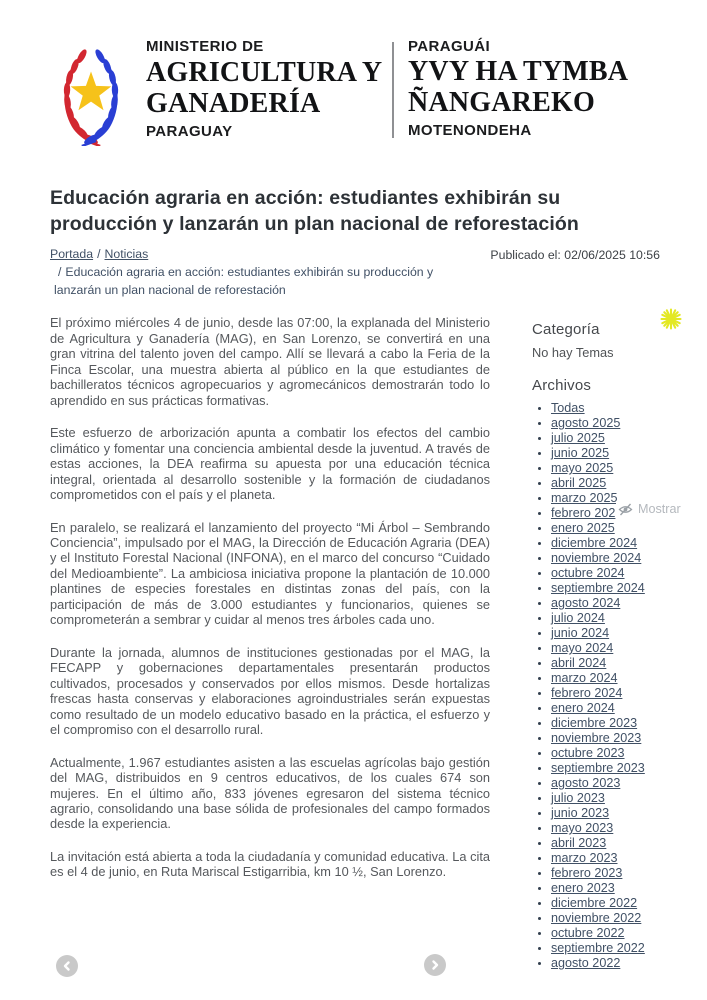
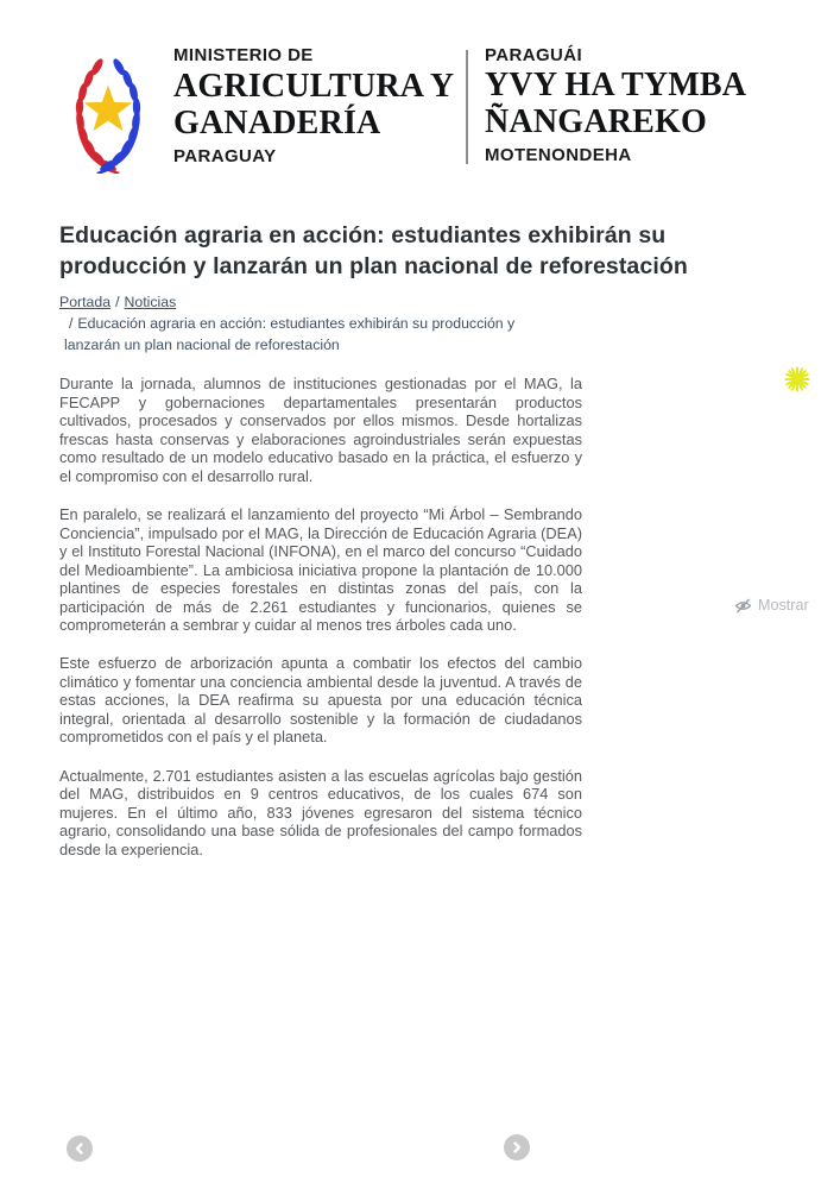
  MINISTERIO DE
  AGRICULTURA Y
  GANADERÍA
  PARAGUAY
  PARAGUÁI
  YVY HA TYMBA
  ÑANGAREKO
  MOTENONDEHA
  Educación agraria en acción: estudiantes exhibirán su producción y lanzarán un plan nacional de reforestación
  Portada / Noticias
  / Educación agraria en acción: estudiantes exhibirán su producción y lanzarán un plan nacional de reforestación
- Publicado el: 02/06/2025 10:56
- El próximo miércoles 4 de junio, desde las 07:00, la explanada del Ministerio de Agricultura y Ganadería (MAG), en San Lorenzo, se convertirá en una gran vitrina del talento joven del campo. Allí se llevará a cabo la Feria de la Finca Escolar, una muestra abierta al público en la que estudiantes de bachilleratos técnicos agropecuarios y agromecánicos demostrarán todo lo aprendido en sus prácticas formativas.
- Este esfuerzo de arborización apunta a combatir los efectos del cambio climático y fomentar una conciencia ambiental desde la juventud. A través de estas acciones, la DEA reafirma su apuesta por una educación técnica integral, orientada al desarrollo sostenible y la formación de ciudadanos comprometidos con el país y el planeta.
+ Durante la jornada, alumnos de instituciones gestionadas por el MAG, la FECAPP y gobernaciones departamentales presentarán productos cultivados, procesados y conservados por ellos mismos. Desde hortalizas frescas hasta conservas y elaboraciones agroindustriales serán expuestas como resultado de un modelo educativo basado en la práctica, el esfuerzo y el compromiso con el desarrollo rural.
- En paralelo, se realizará el lanzamiento del proyecto “Mi Árbol – Sembrando Conciencia”, impulsado por el MAG, la Dirección de Educación Agraria (DEA) y el Instituto Forestal Nacional (INFONA), en el marco del concurso “Cuidado del Medioambiente”. La ambiciosa iniciativa propone la plantación de 10.000 plantines de especies forestales en distintas zonas del país, con la participación de más de 3.000 estudiantes y funcionarios, quienes se comprometerán a sembrar y cuidar al menos tres árboles cada uno.
+ En paralelo, se realizará el lanzamiento del proyecto “Mi Árbol – Sembrando Conciencia”, impulsado por el MAG, la Dirección de Educación Agraria (DEA) y el Instituto Forestal Nacional (INFONA), en el marco del concurso “Cuidado del Medioambiente”. La ambiciosa iniciativa propone la plantación de 10.000 plantines de especies forestales en distintas zonas del país, con la participación de más de 2.261 estudiantes y funcionarios, quienes se comprometerán a sembrar y cuidar al menos tres árboles cada uno.
- Durante la jornada, alumnos de instituciones gestionadas por el MAG, la FECAPP y gobernaciones departamentales presentarán productos cultivados, procesados y conservados por ellos mismos. Desde hortalizas frescas hasta conservas y elaboraciones agroindustriales serán expuestas como resultado de un modelo educativo basado en la práctica, el esfuerzo y el compromiso con el desarrollo rural.
+ Este esfuerzo de arborización apunta a combatir los efectos del cambio climático y fomentar una conciencia ambiental desde la juventud. A través de estas acciones, la DEA reafirma su apuesta por una educación técnica integral, orientada al desarrollo sostenible y la formación de ciudadanos comprometidos con el país y el planeta.
- Actualmente, 1.967 estudiantes asisten a las escuelas agrícolas bajo gestión del MAG, distribuidos en 9 centros educativos, de los cuales 674 son mujeres. En el último año, 833 jóvenes egresaron del sistema técnico agrario, consolidando una base sólida de profesionales del campo formados desde la experiencia.
+ Actualmente, 2.701 estudiantes asisten a las escuelas agrícolas bajo gestión del MAG, distribuidos en 9 centros educativos, de los cuales 674 son mujeres. En el último año, 833 jóvenes egresaron del sistema técnico agrario, consolidando una base sólida de profesionales del campo formados desde la experiencia.
- La invitación está abierta a toda la ciudadanía y comunidad educativa. La cita es el 4 de junio, en Ruta Mariscal Estigarribia, km 10 ½, San Lorenzo.
- Categoría
- No hay Temas
- Archivos
- Todas
- agosto 2025
- julio 2025
- junio 2025
- mayo 2025
- abril 2025
- marzo 2025
- febrero 202
- enero 2025
- diciembre 2024
- noviembre 2024
- octubre 2024
- septiembre 2024
- agosto 2024
- julio 2024
- junio 2024
- mayo 2024
- abril 2024
- marzo 2024
- febrero 2024
- enero 2024
- diciembre 2023
- noviembre 2023
- octubre 2023
- septiembre 2023
- agosto 2023
- julio 2023
- junio 2023
- mayo 2023
- abril 2023
- marzo 2023
- febrero 2023
- enero 2023
- diciembre 2022
- noviembre 2022
- octubre 2022
- septiembre 2022
- agosto 2022
  Mostrar
